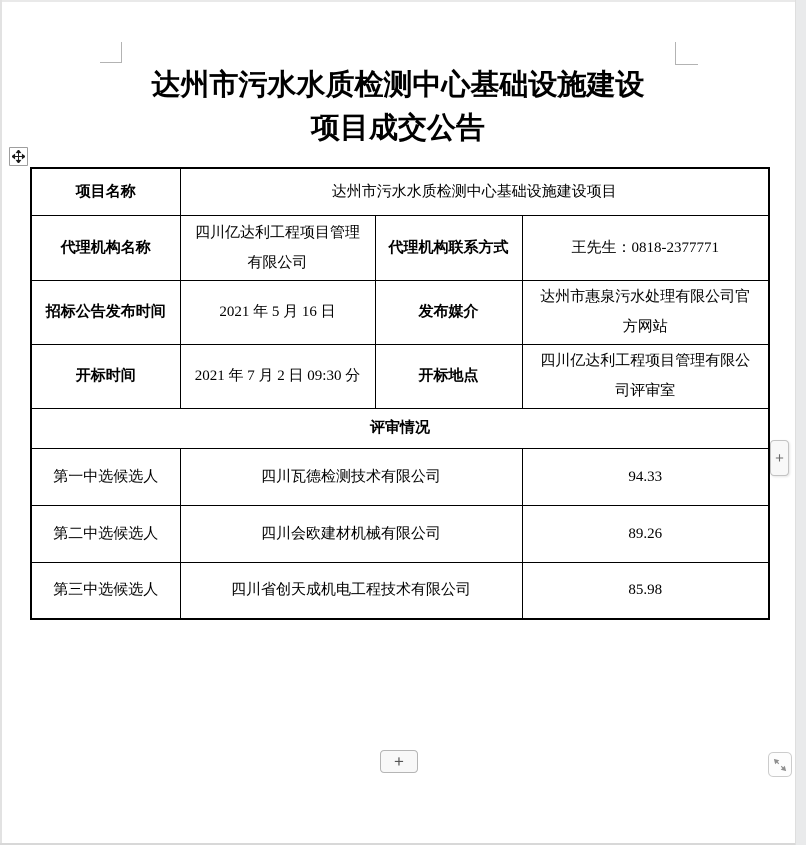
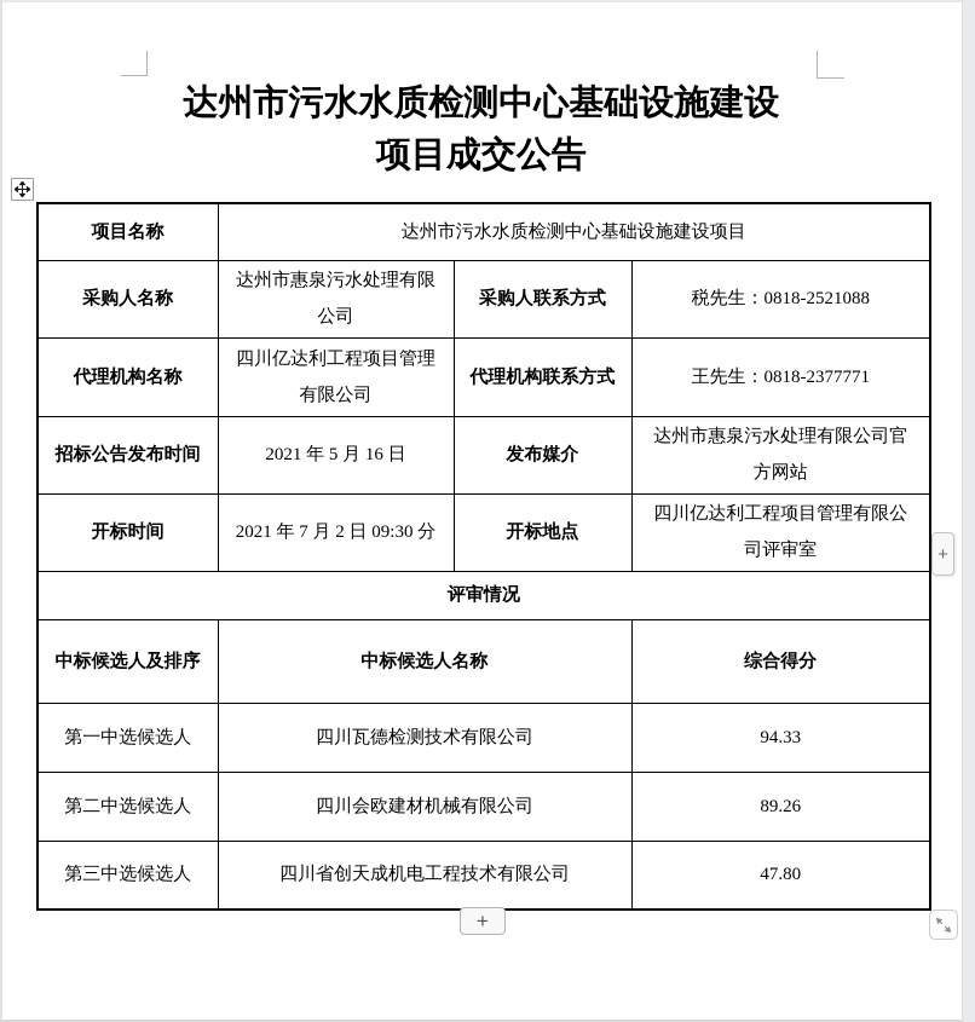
  达州市污水水质检测中心基础设施建设
  项目成交公告
  项目名称	达州市污水水质检测中心基础设施建设项目
+ 采购人名称	达州市惠泉污水处理有限公司	采购人联系方式	税先生：0818-2521088
  代理机构名称	四川亿达利工程项目管理有限公司	代理机构联系方式	王先生：0818-2377771
  招标公告发布时间	2021 年 5 月 16 日	发布媒介	达州市惠泉污水处理有限公司官方网站
  开标时间	2021 年 7 月 2 日 09:30 分	开标地点	四川亿达利工程项目管理有限公司评审室
  评审情况
+ 中标候选人及排序	中标候选人名称	综合得分
  第一中选候选人	四川瓦德检测技术有限公司	94.33
  第二中选候选人	四川会欧建材机械有限公司	89.26
- 第三中选候选人	四川省创天成机电工程技术有限公司	85.98
+ 第三中选候选人	四川省创天成机电工程技术有限公司	47.80
  +
  +
